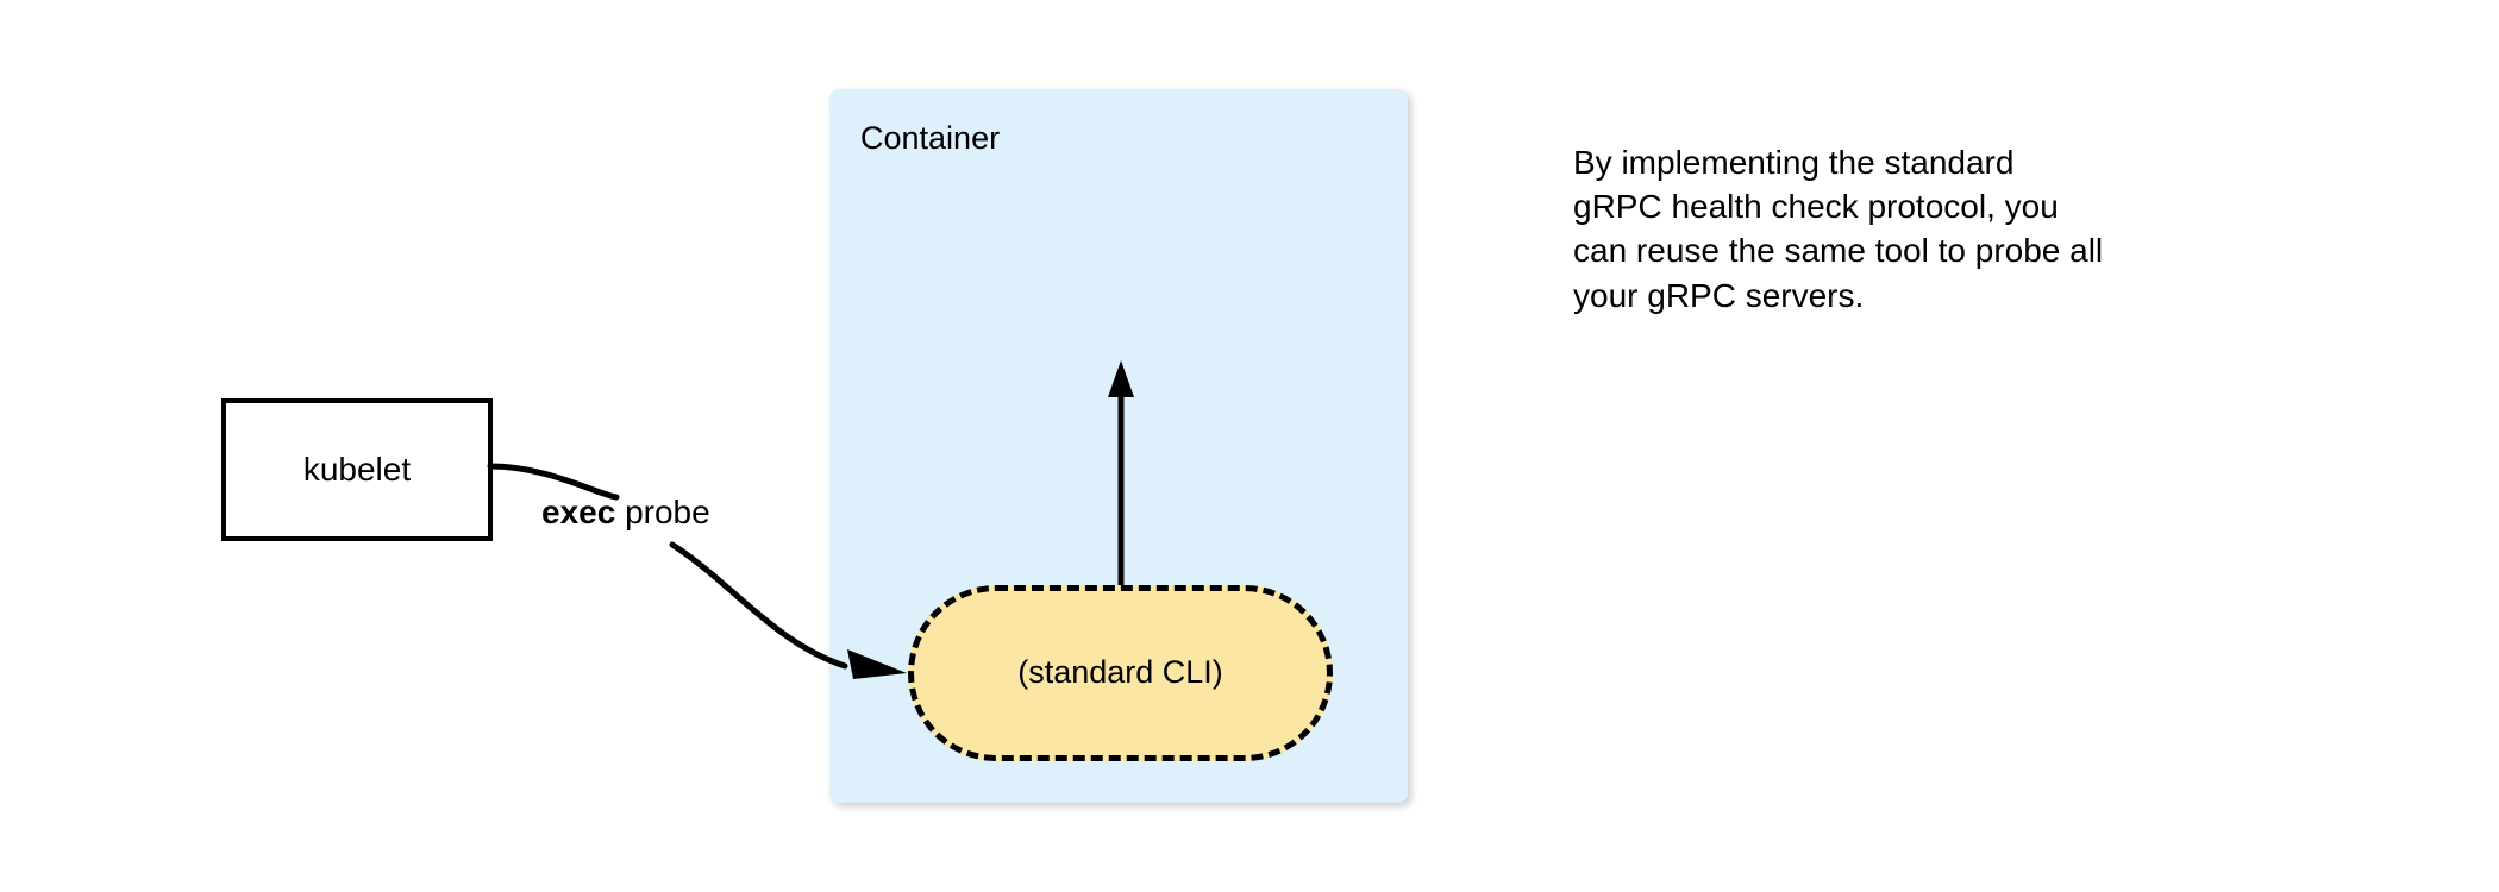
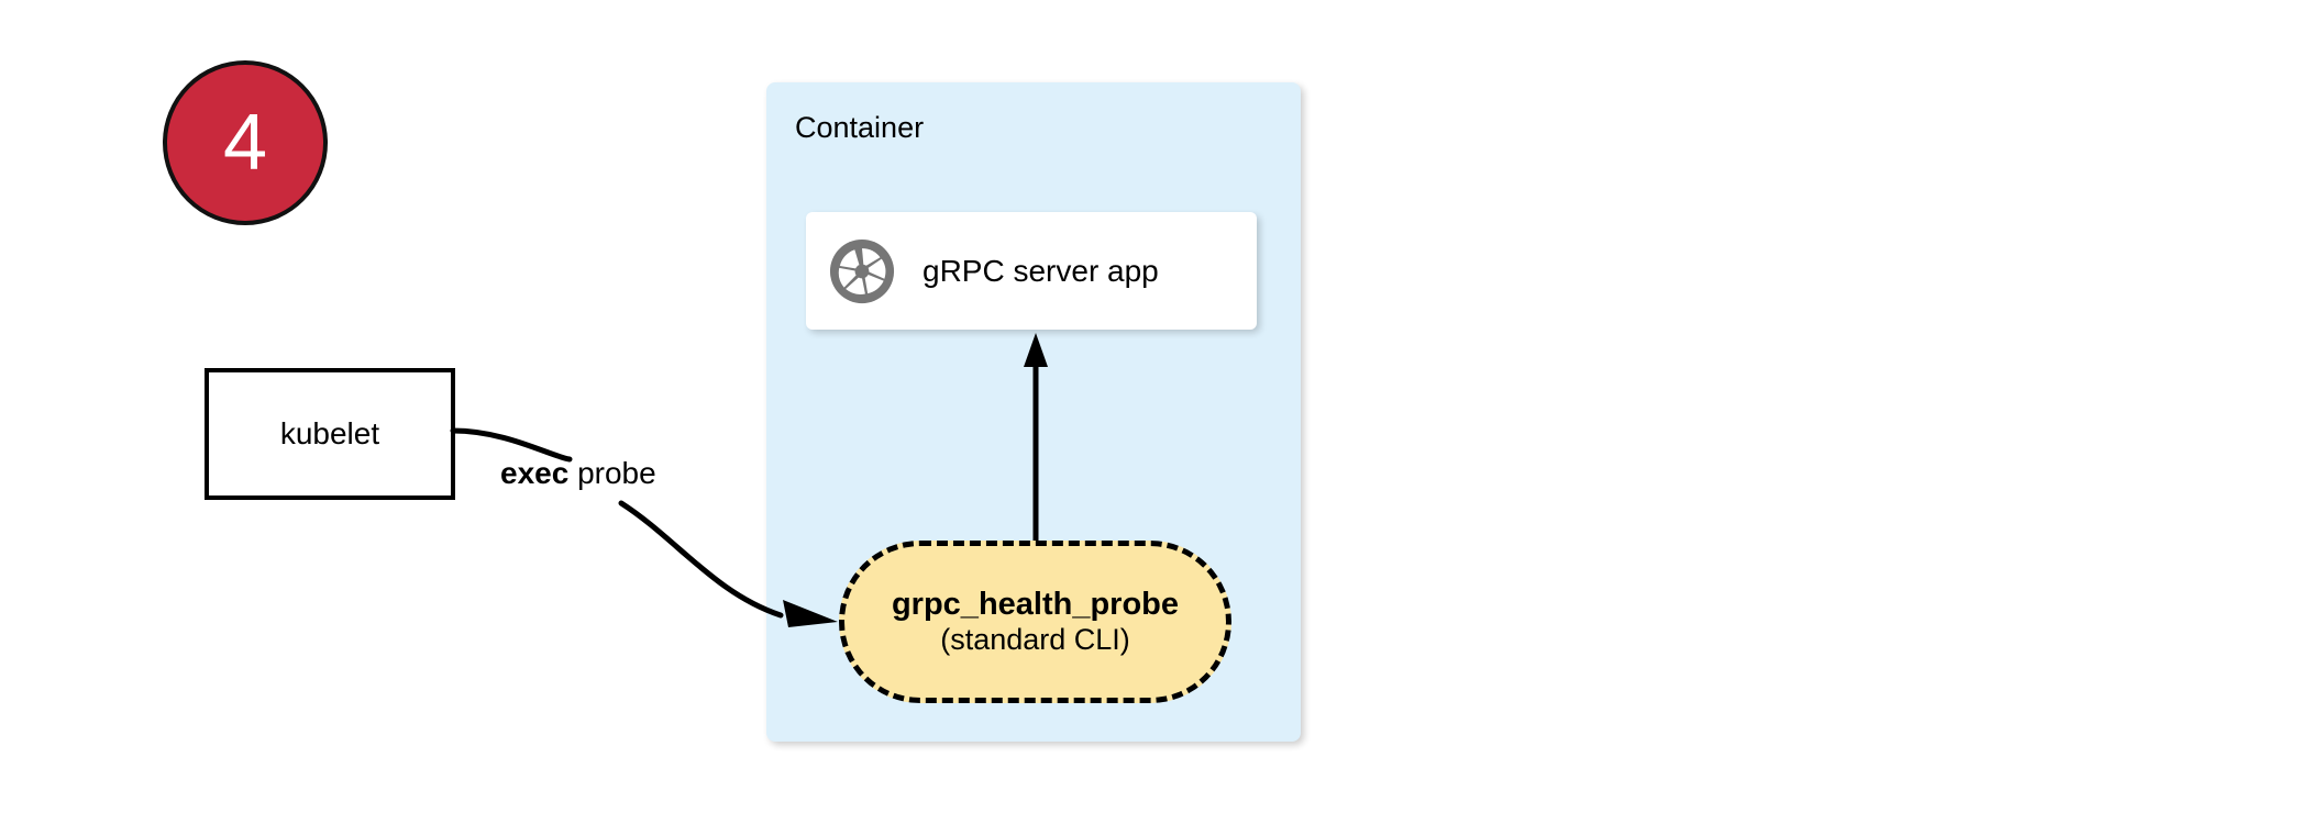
+ 4
  Container
+ gRPC server app
+ grpc_health_probe
  (standard CLI)
  kubelet
  exec probe
- By implementing the standard
- gRPC health check protocol, you
- can reuse the same tool to probe all
- your gRPC servers.
